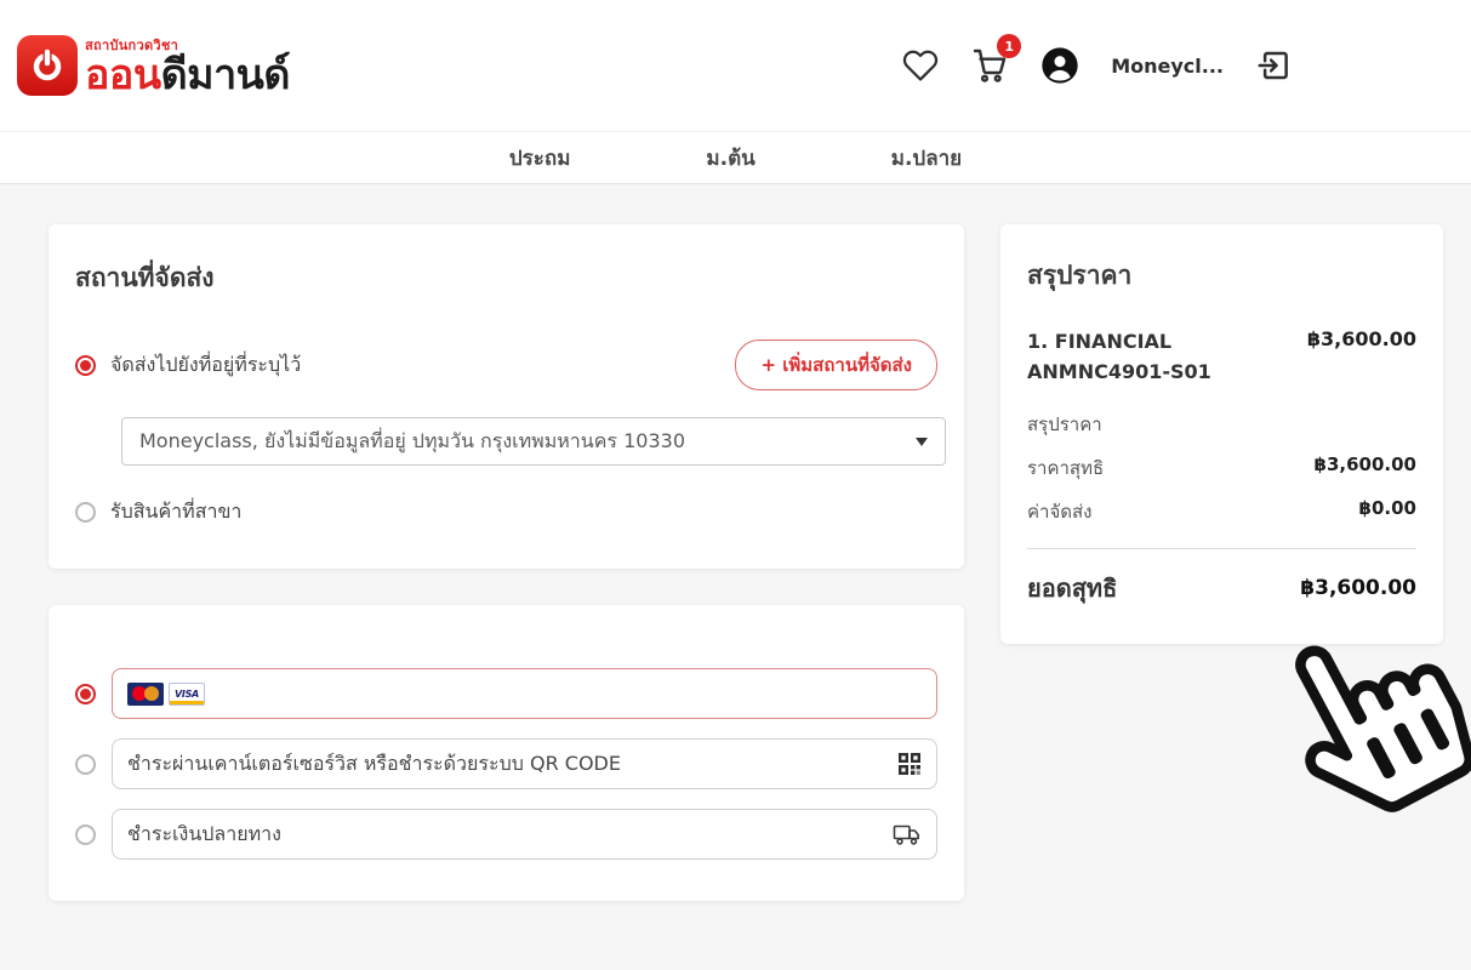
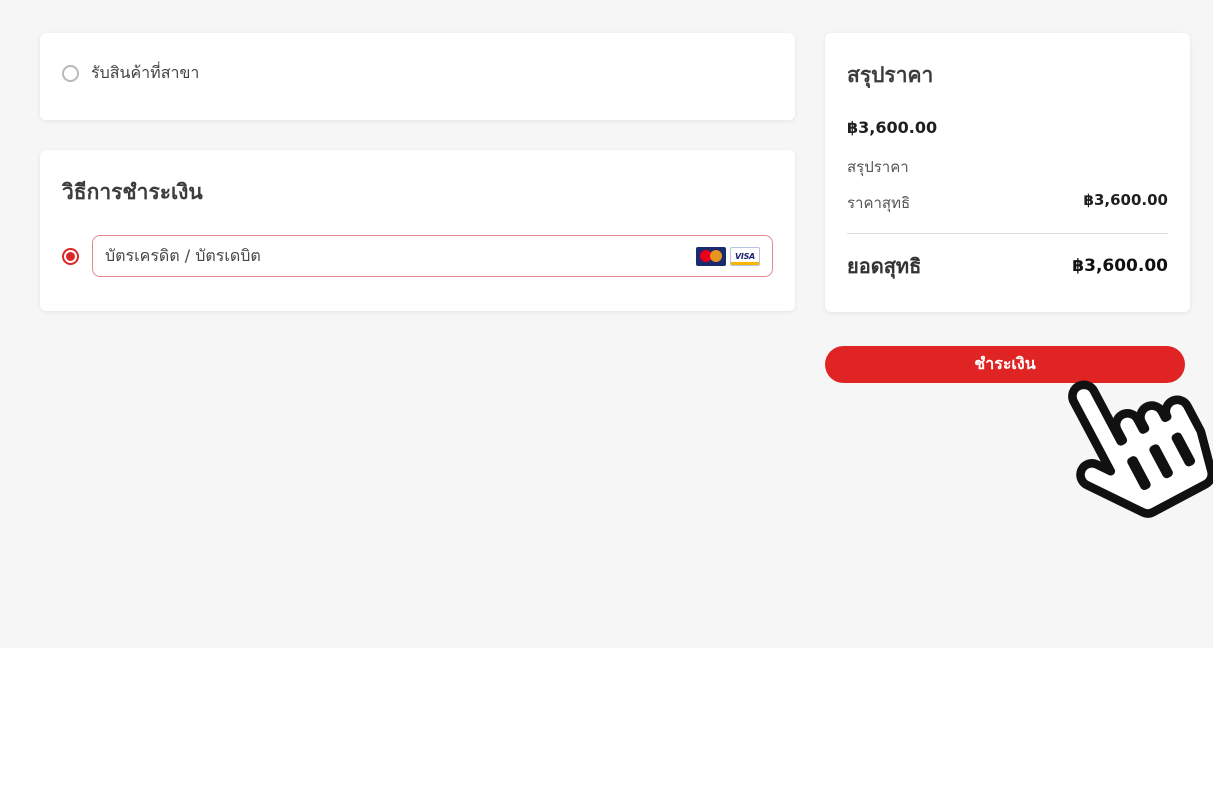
- สถาบันกวดวิชา
- ออนดีมานด์
- 1
- Moneycl...
- ประถม
- ม.ต้น
- ม.ปลาย
- สถานที่จัดส่ง
- จัดส่งไปยังที่อยู่ที่ระบุไว้
- + เพิ่มสถานที่จัดส่ง
- Moneyclass, ยังไม่มีข้อมูลที่อยู่ ปทุมวัน กรุงเทพมหานคร 10330
  รับสินค้าที่สาขา
+ วิธีการชำระเงิน
+ บัตรเครดิต / บัตรเดบิต
  VISA
- ชำระผ่านเคาน์เตอร์เซอร์วิส หรือชำระด้วยระบบ QR CODE
- ชำระเงินปลายทาง
  สรุปราคา
- 1. FINANCIAL
- ANMNC4901-S01
  ฿3,600.00
  สรุปราคา
  ราคาสุทธิ
  ฿3,600.00
- ค่าจัดส่ง
- ฿0.00
  ยอดสุทธิ
  ฿3,600.00
+ ชำระเงิน
